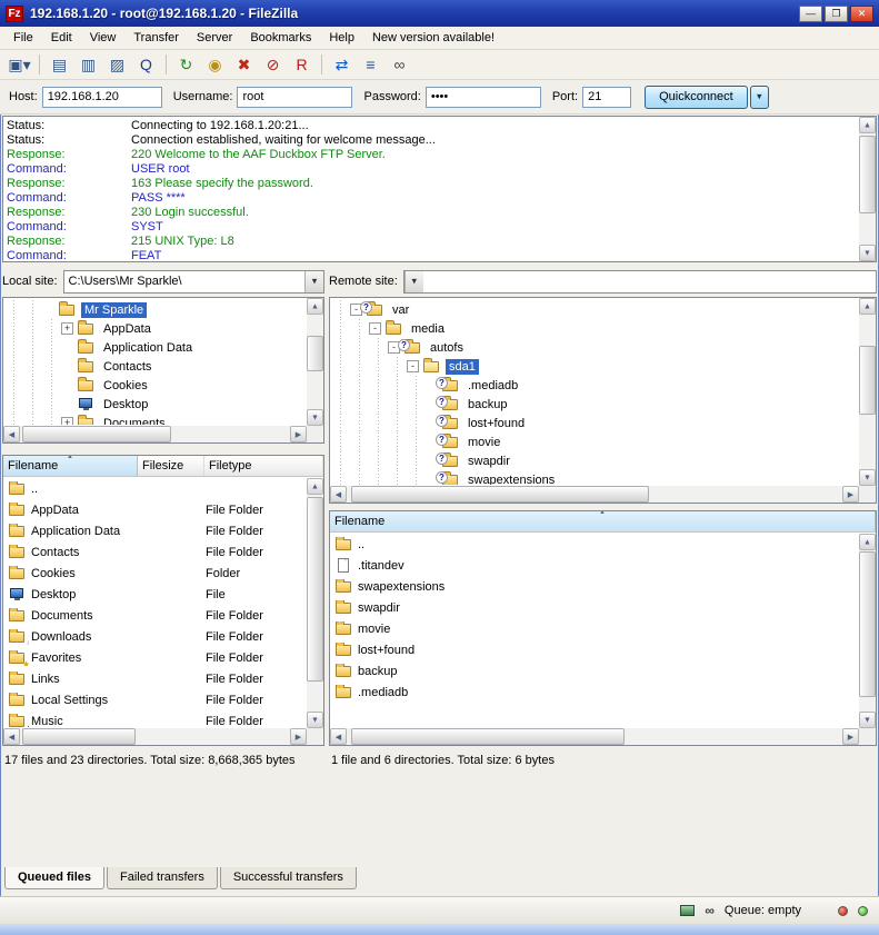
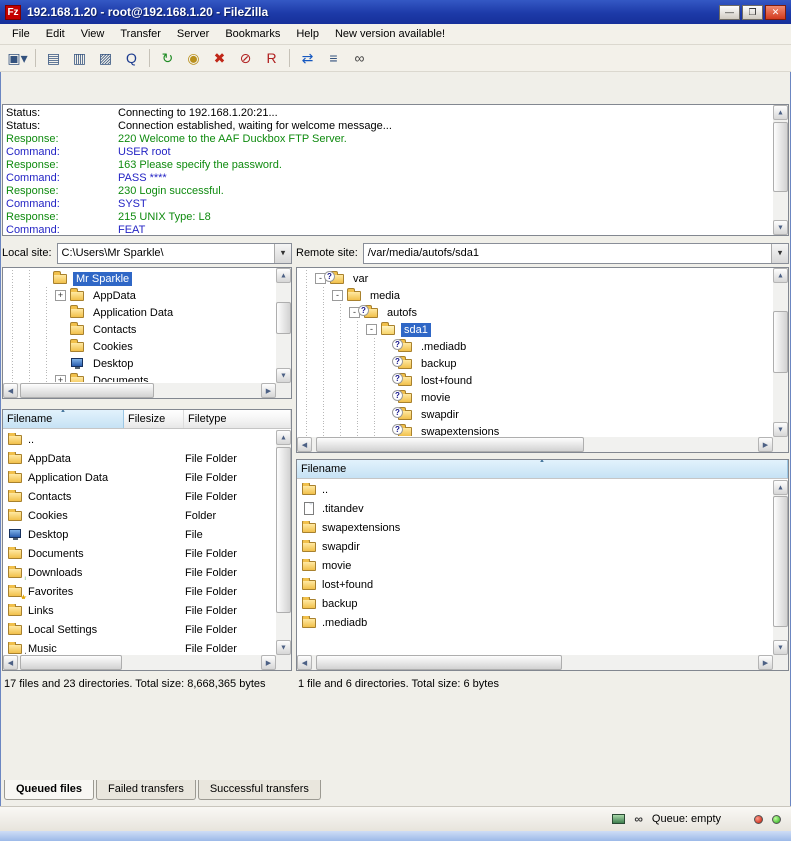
  Fz
  192.168.1.20 - root@192.168.1.20 - FileZilla
  —
  ❐
  ✕
  File
  Edit
  View
  Transfer
  Server
  Bookmarks
  Help
  New version available!
  ▣▾
  ▤
  ▥
  ▨
  Q
  ↻
  ◉
  ✖
  ⊘
  R
  ⇄
  ≡
  ∞
- Host:
- 192.168.1.20
- Username:
- root
- Password:
- ••••
- Port:
- 21
- Quickconnect
  Status:
  Connecting to 192.168.1.20:21...
  Status:
  Connection established, waiting for welcome message...
  Response:
  220 Welcome to the AAF Duckbox FTP Server.
  Command:
  USER root
  Response:
  163 Please specify the password.
  Command:
  PASS ****
  Response:
  230 Login successful.
  Command:
  SYST
  Response:
  215 UNIX Type: L8
  Command:
  FEAT
  Local site:
  C:\Users\Mr Sparkle\
  Remote site:
+ /var/media/autofs/sda1
  Mr Sparkle
  +
  AppData
  Application Data
  Contacts
  Cookies
  Desktop
  +
  Documents
  -
  var
  -
  media
  -
  autofs
  -
  sda1
  .mediadb
  backup
  lost+found
  movie
  swapdir
  swapextensions
  Filename
  Filesize
  Filetype
  ..
  AppData
  File Folder
  Application Data
  File Folder
  Contacts
  File Folder
  Cookies
  Folder
  Desktop
  File
  Documents
  File Folder
  Downloads
  File Folder
  Favorites
  File Folder
  Links
  File Folder
  Local Settings
  File Folder
  Music
  File Folder
  Filename
  ..
  .titandev
  swapextensions
  swapdir
  movie
  lost+found
  backup
  .mediadb
  17 files and 23 directories. Total size: 8,668,365 bytes
  1 file and 6 directories. Total size: 6 bytes
  Queued files
  Failed transfers
  Successful transfers
  Queue: empty
